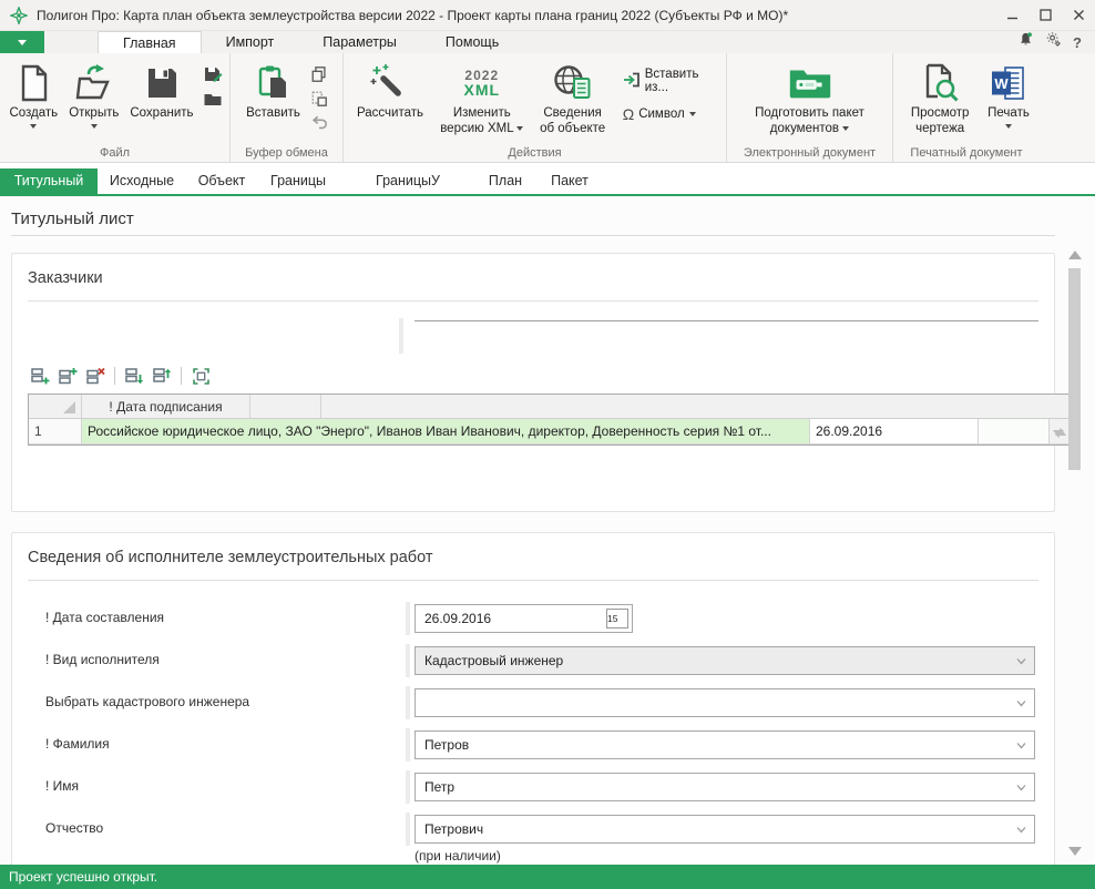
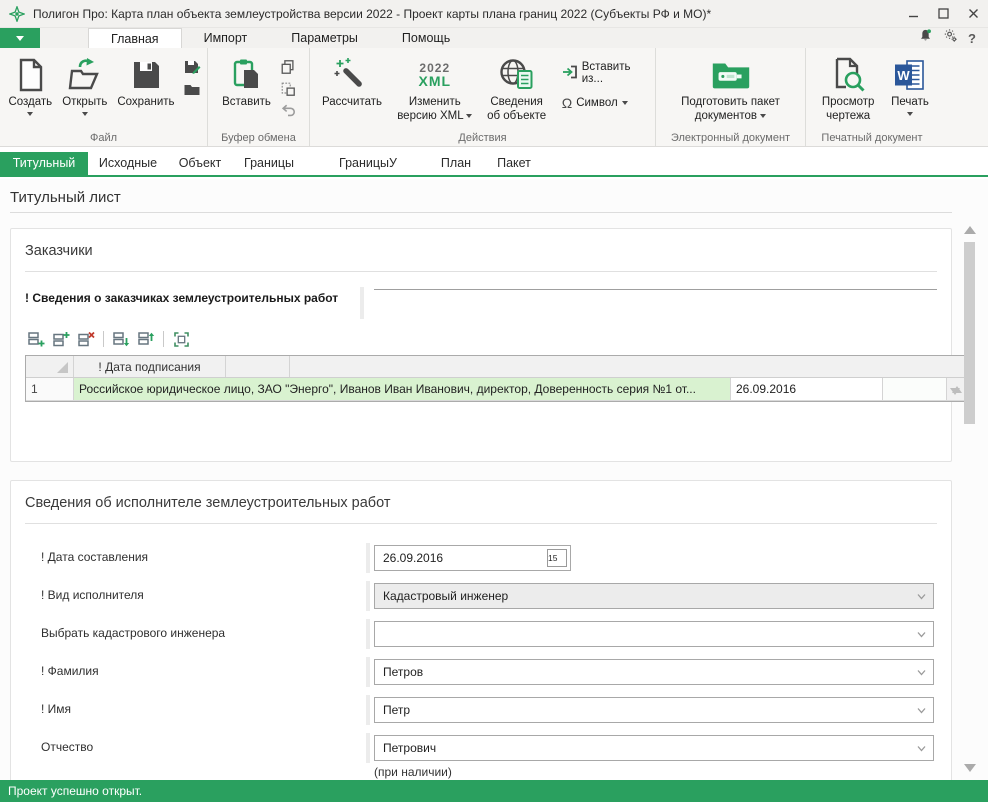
  Полигон Про: Карта план объекта землеустройства версии 2022 - Проект карты плана границ 2022 (Субъекты РФ и МО)*
  Главная
  Импорт
  Параметры
  Помощь
  ?
  Создать
  Открыть
  Сохранить
  Файл
  Вставить
  Буфер обмена
  Рассчитать
  2022
  XML
  Изменить версию XML
  Сведения об объекте
  Вставить из...
  Ω
  Символ
  Действия
  Подготовить пакет документов
  Электронный документ
  Просмотр чертежа
  W
  Печать
  Печатный документ
  Титульный
  Исходные
  Объект
  Границы
  ГраницыУ
  План
  Пакет
  Титульный лист
  Заказчики
+ ! Сведения о заказчиках землеустроительных работ
  ! Дата подписания
  1
  Российское юридическое лицо, ЗАО "Энерго", Иванов Иван Иванович, директор, Доверенность серия №1 от...
  26.09.2016
  Сведения об исполнителе землеустроительных работ
  ! Дата составления
  26.09.2016
  15
  ! Вид исполнителя
  Кадастровый инженер
  Выбрать кадастрового инженера
  ! Фамилия
  Петров
  ! Имя
  Петр
  Отчество
  Петрович
  (при наличии)
  Проект успешно открыт.
